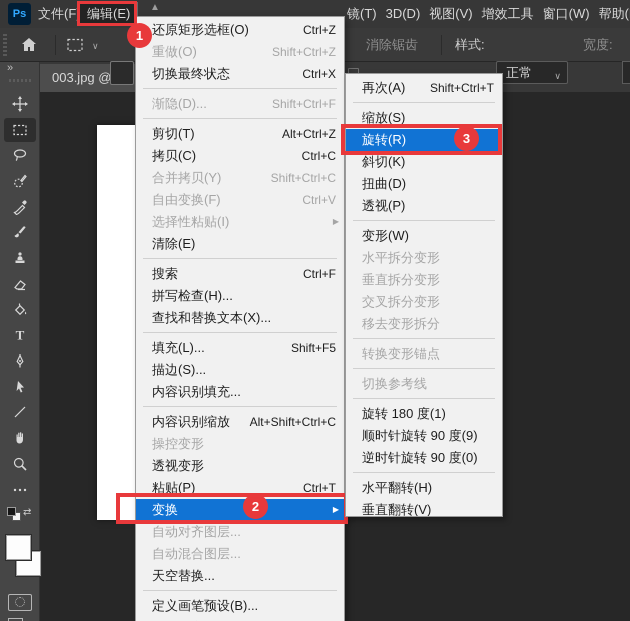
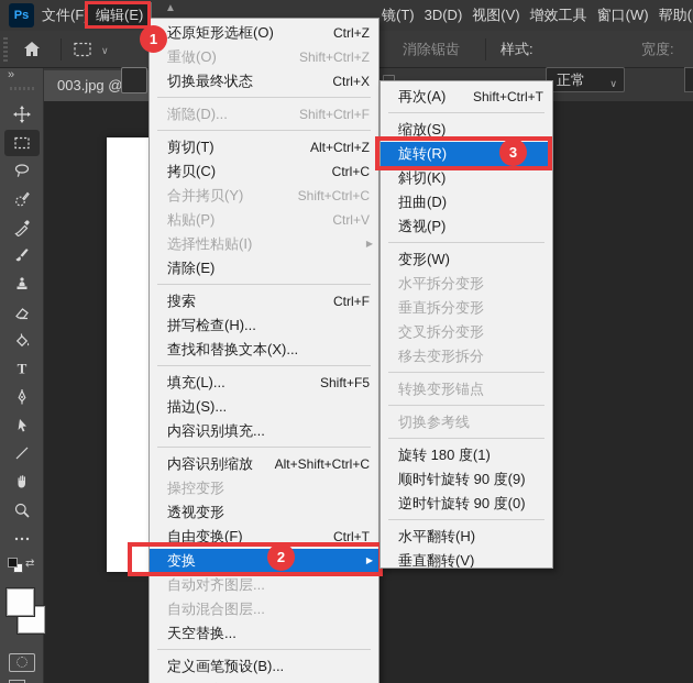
  003.jpg @
  »
  T
  ⇄
  Ps
  文件(F)
  编辑(E)
  镜(T)
  3D(D)
  视图(V)
  增效工具
  窗口(W)
  ∨
  消除锯齿
  样式:
  正常
  ∨
  宽度:
  ▲
  还原矩形选框(O)
  Ctrl+Z
  重做(O)
  Shift+Ctrl+Z
  切换最终状态
  Ctrl+X
  渐隐(D)...
  Shift+Ctrl+F
  剪切(T)
  Alt+Ctrl+Z
  拷贝(C)
  Ctrl+C
  合并拷贝(Y)
  Shift+Ctrl+C
- 自由变换(F)
+ 粘贴(P)
  Ctrl+V
  选择性粘贴(I)
  ▶
  清除(E)
  搜索
  Ctrl+F
  拼写检查(H)...
  查找和替换文本(X)...
  填充(L)...
  Shift+F5
  描边(S)...
  内容识别填充...
  内容识别缩放
  Alt+Shift+Ctrl+C
  操控变形
  透视变形
- 粘贴(P)
+ 自由变换(F)
  Ctrl+T
  变换
  ▶
  自动对齐图层...
  自动混合图层...
  天空替换...
  定义画笔预设(B)...
  再次(A)
  Shift+Ctrl+T
  缩放(S)
  旋转(R)
  斜切(K)
  扭曲(D)
  透视(P)
  变形(W)
  水平拆分变形
  垂直拆分变形
  交叉拆分变形
  移去变形拆分
  转换变形锚点
  切换参考线
  旋转 180 度(1)
  顺时针旋转 90 度(9)
  逆时针旋转 90 度(0)
  水平翻转(H)
  垂直翻转(V)
  1
  2
  3
